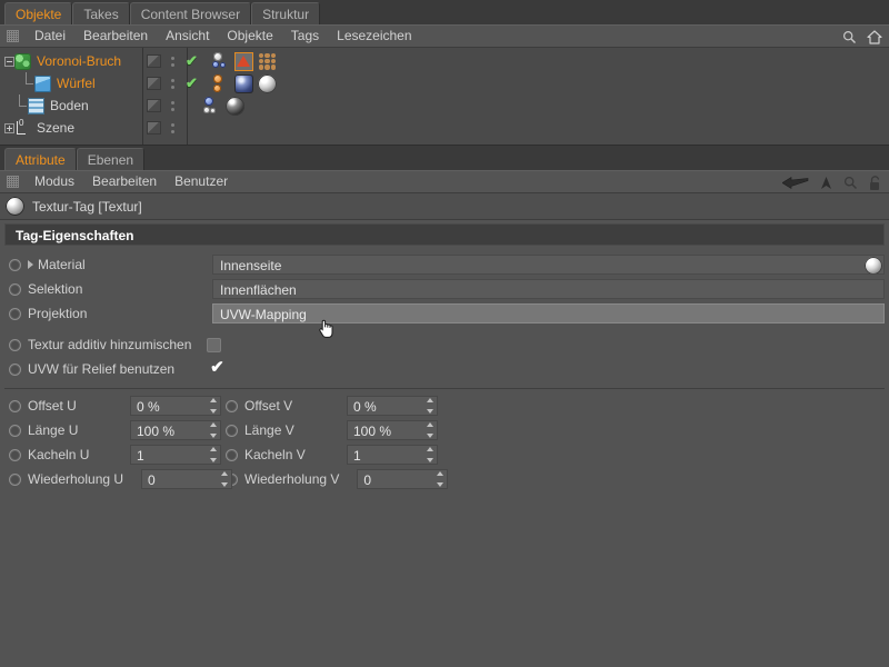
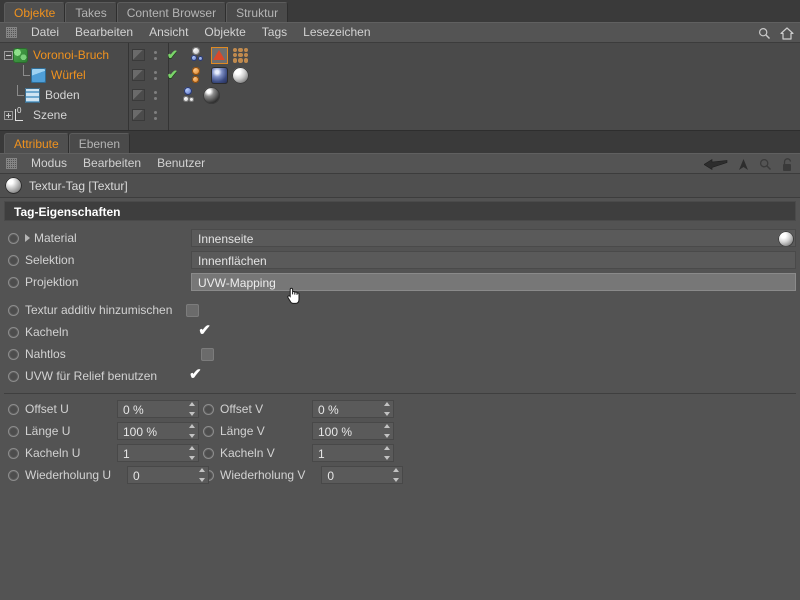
  Objekte
  Takes
  Content Browser
  Struktur
  Datei
  Bearbeiten
  Ansicht
  Objekte
  Tags
  Lesezeichen
  Voronoi-Bruch
  ✔
  Würfel
  ✔
  Boden
  0
  Szene
  Attribute
  Ebenen
  Modus
  Bearbeiten
  Benutzer
  Textur-Tag [Textur]
  Tag-Eigenschaften
  Material
  Innenseite
  Selektion
  Innenflächen
  Projektion
  UVW-Mapping
  Textur additiv hinzumischen
+ Kacheln
+ Nahtlos
  UVW für Relief benutzen
  Offset U
  0 %
  Offset V
  0 %
  Länge U
  100 %
  Länge V
  100 %
  Kacheln U
  1
  Kacheln V
  1
  Wiederholung U
  0
  Wiederholung V
  0
